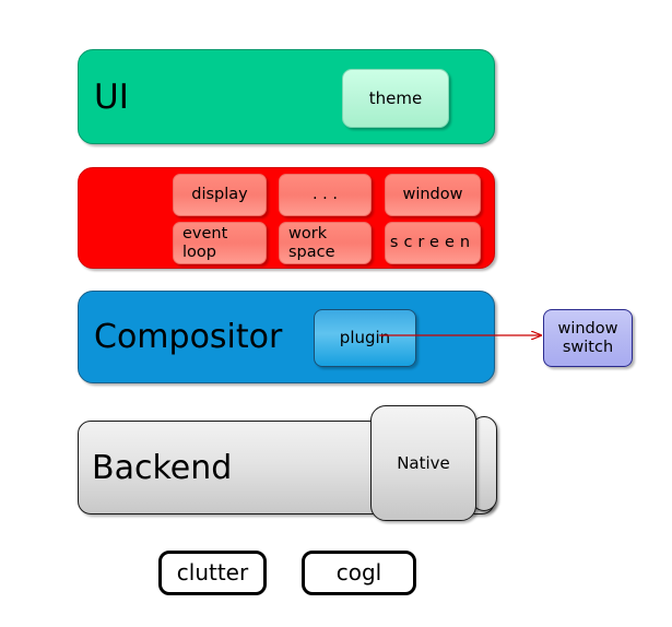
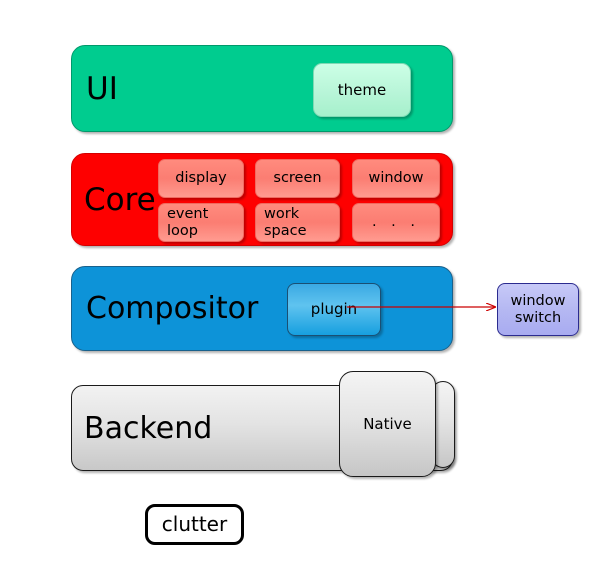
  UI
  theme
+ Core
  display
- . . .
+ screen
  window
  event
  loop
  work
  space
- screen
+ . . .
  Compositor
  plugin
  window
  switch
  Backend
  Native
  clutter
- cogl
